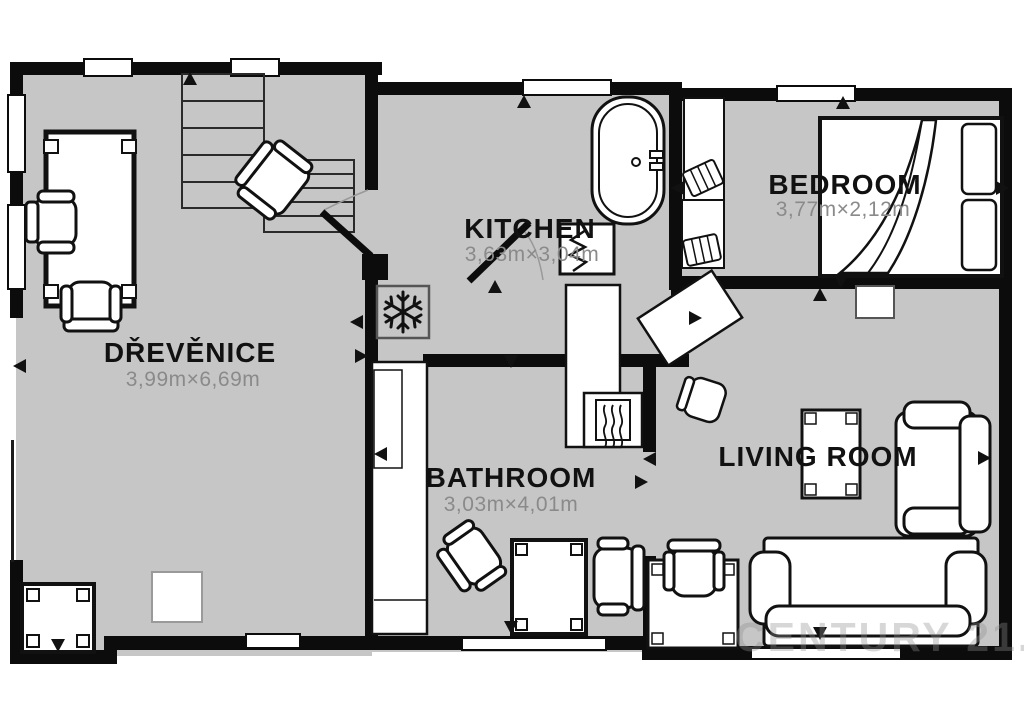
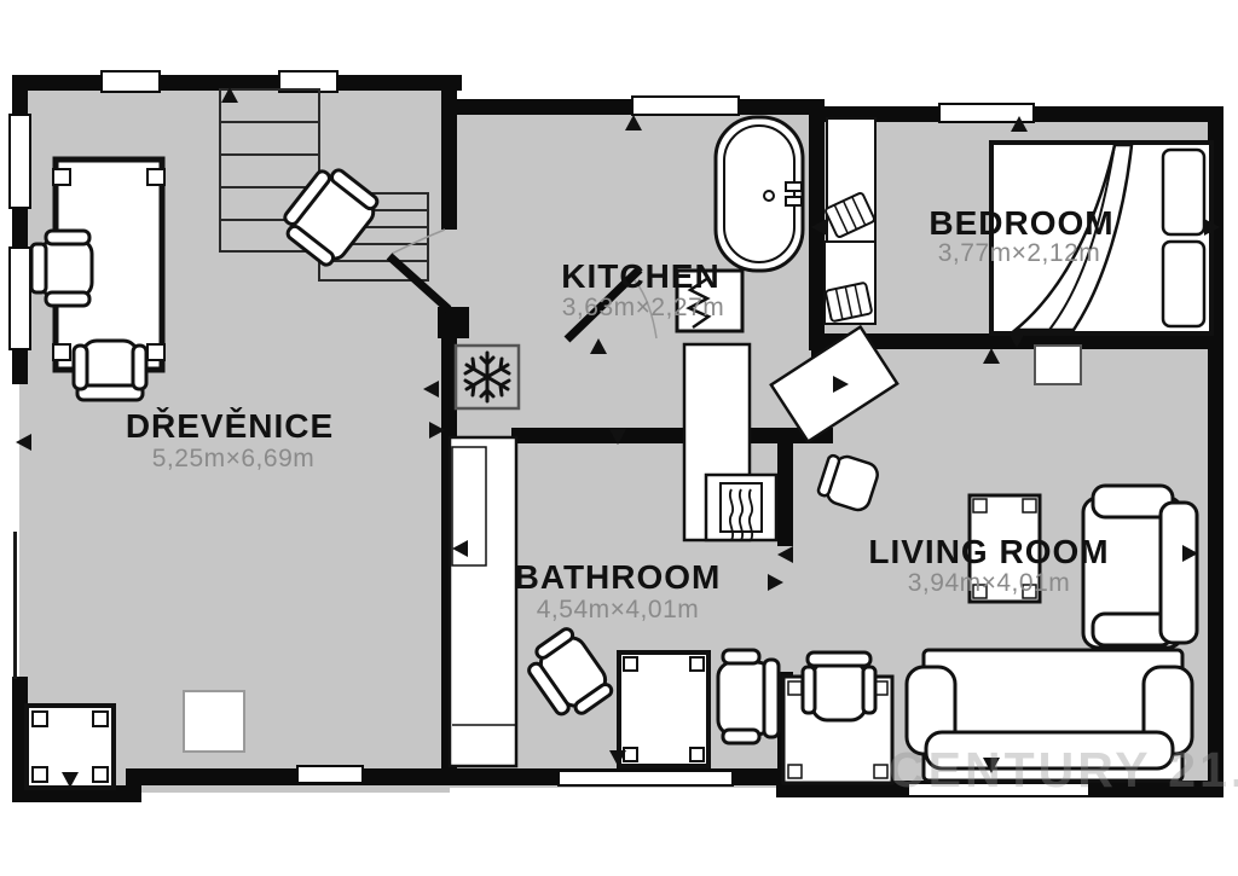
  DŘEVĚNICE
- 3,99m×6,69m
+ 5,25m×6,69m
  KITCHEN
- 3,63m×3,04m
+ 3,63m×2,27m
  BEDROOM
  3,77m×2,12m
  BATHROOM
- 3,03m×4,01m
+ 4,54m×4,01m
  LIVING ROOM
+ 3,94m×4,01m
  CENTURY 21
